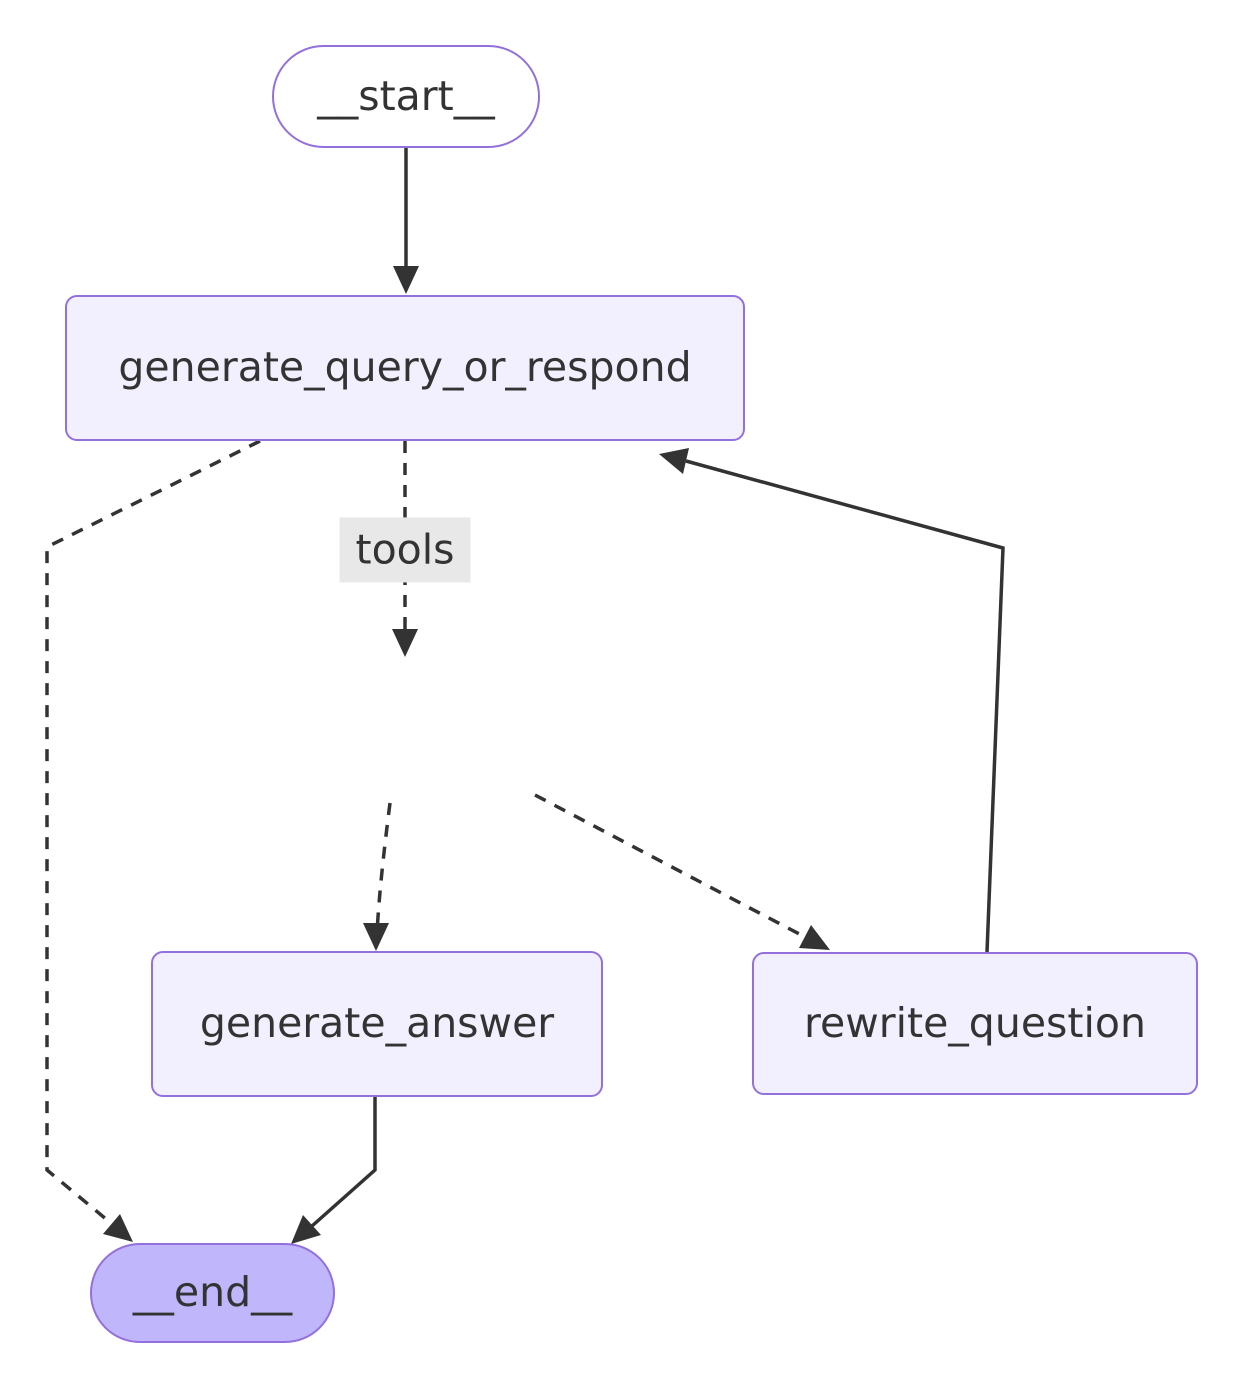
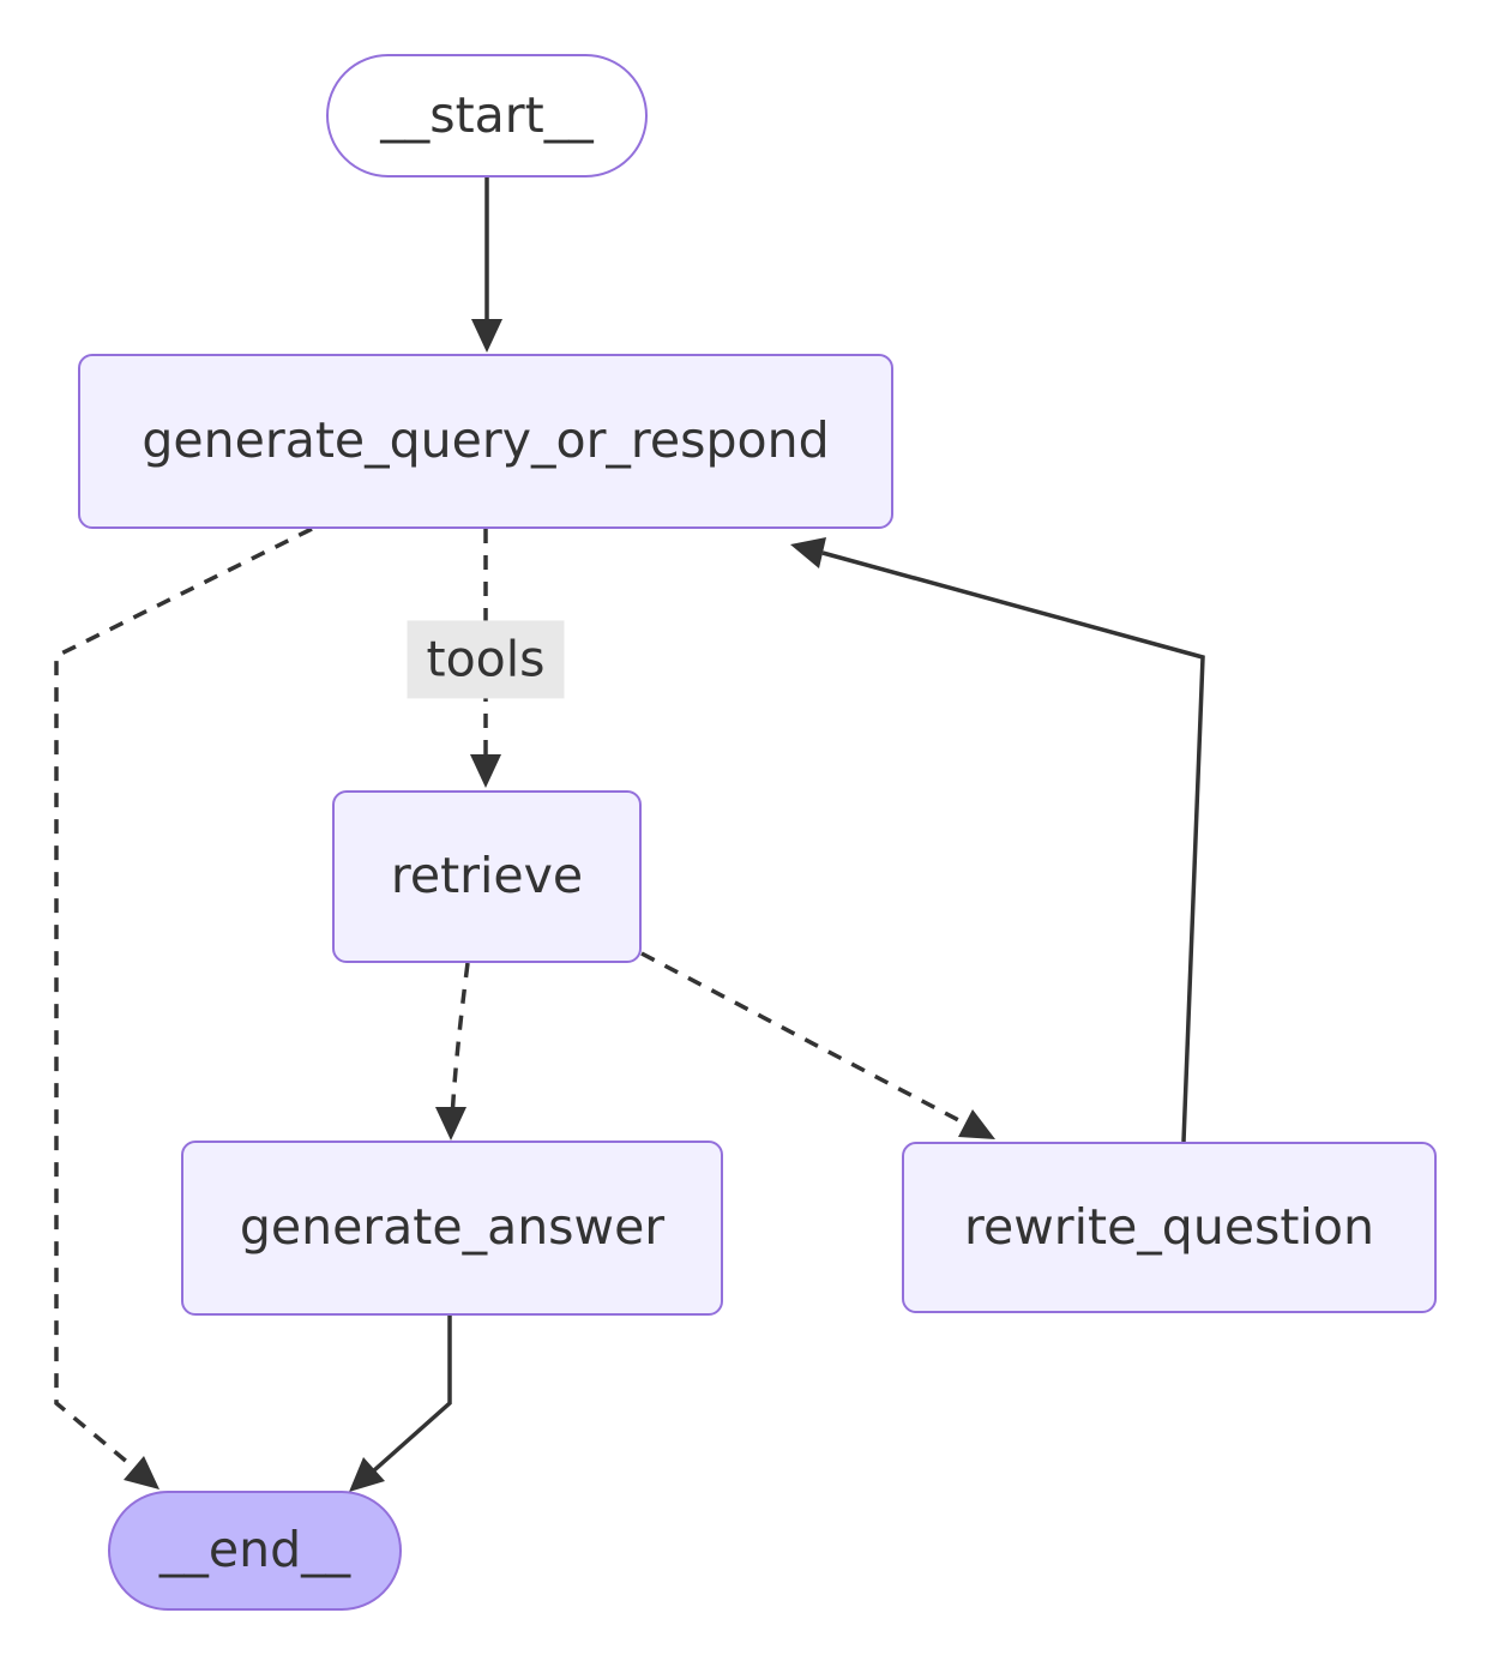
  __start__
  generate_query_or_respond
+ retrieve
  generate_answer
  rewrite_question
  __end__
  tools
